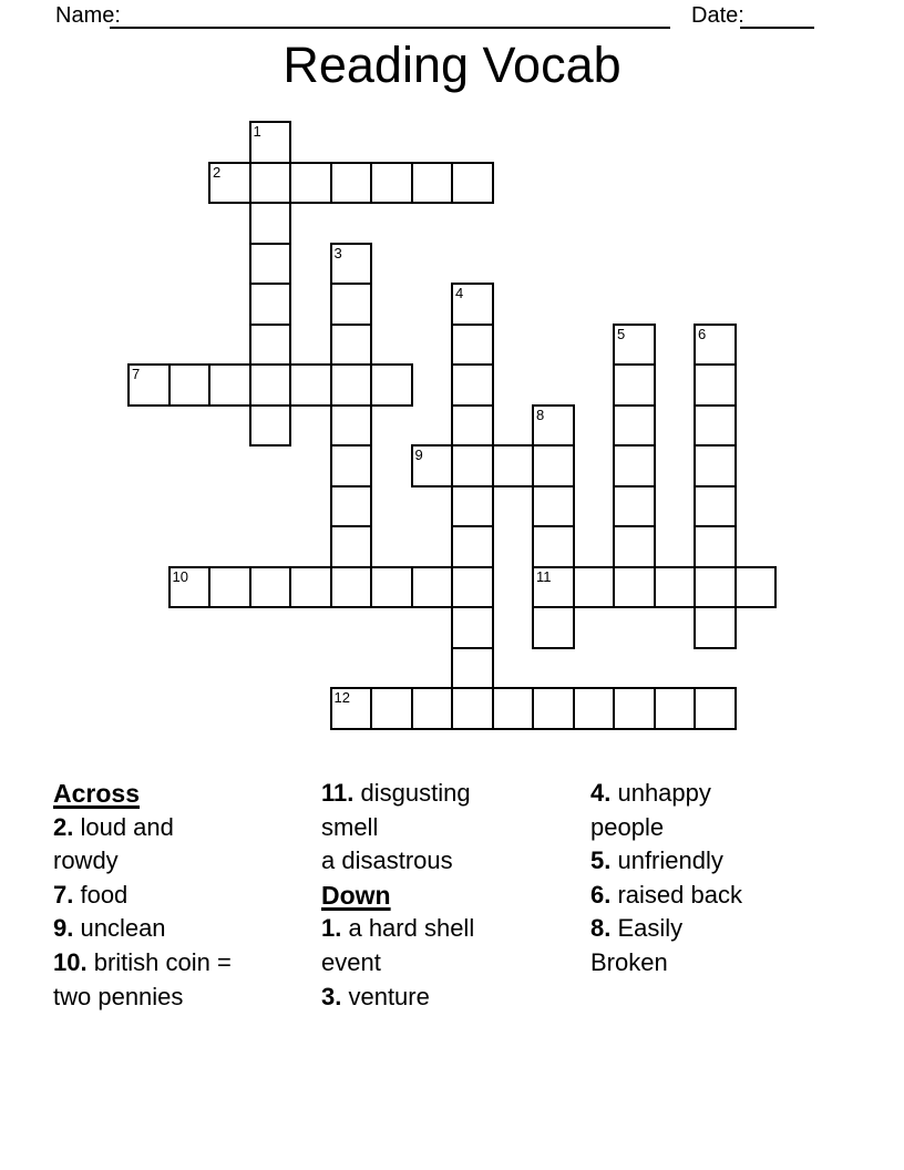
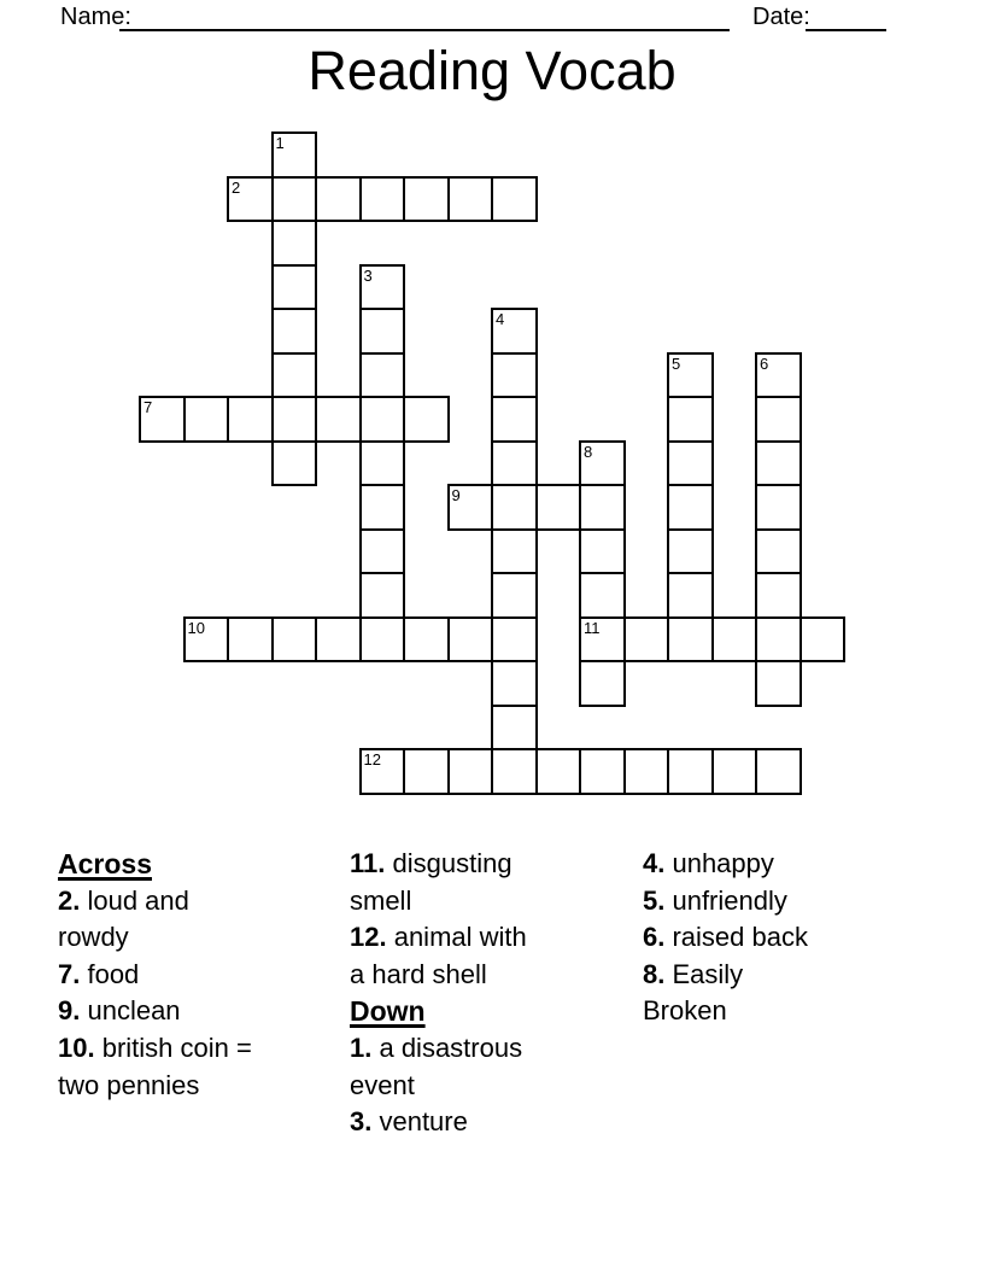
  Name:
  Date:
  Reading Vocab
  1
  2
  3
  4
  5
  6
  7
  8
  11
  9
  10
  12
  Across
  2. loud and
  rowdy
  7. food
  9. unclean
  10. british coin =
  two pennies
  11. disgusting
  smell
+ 12. animal with
- a disastrous
+ a hard shell
  Down
- 1. a hard shell
+ 1. a disastrous
  event
  3. venture
  4. unhappy
- people
  5. unfriendly
  6. raised back
  8. Easily
  Broken
